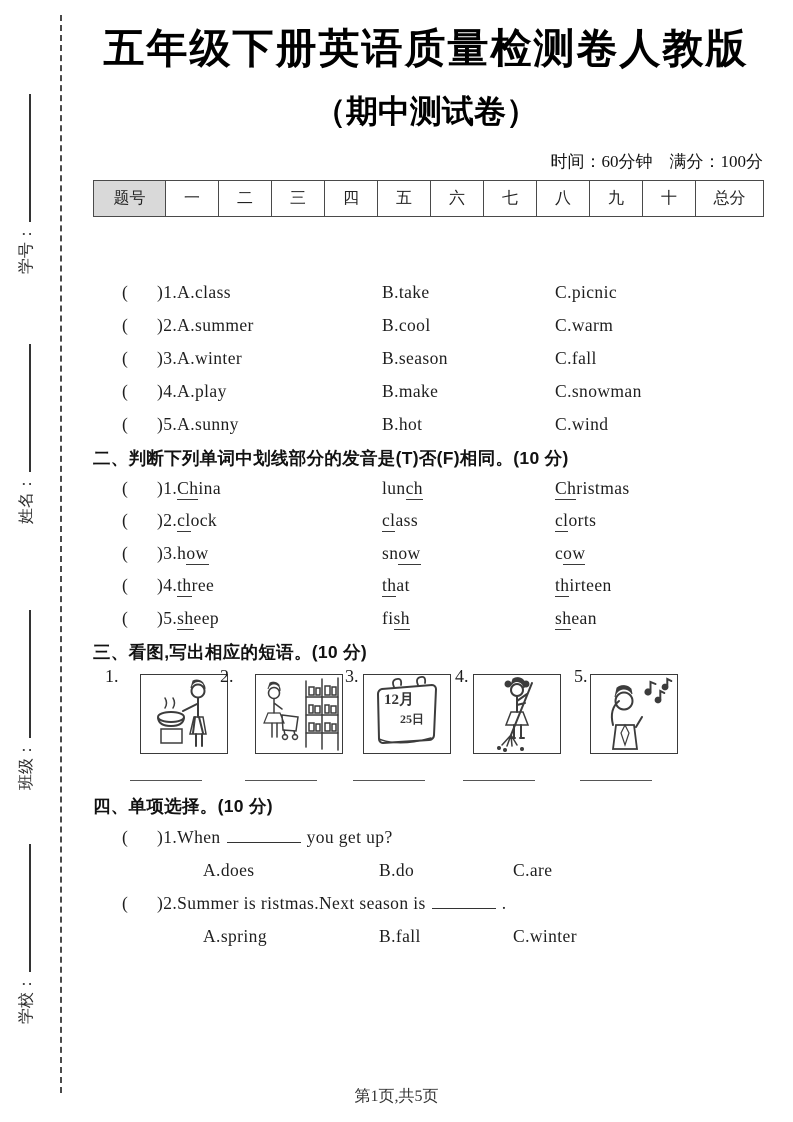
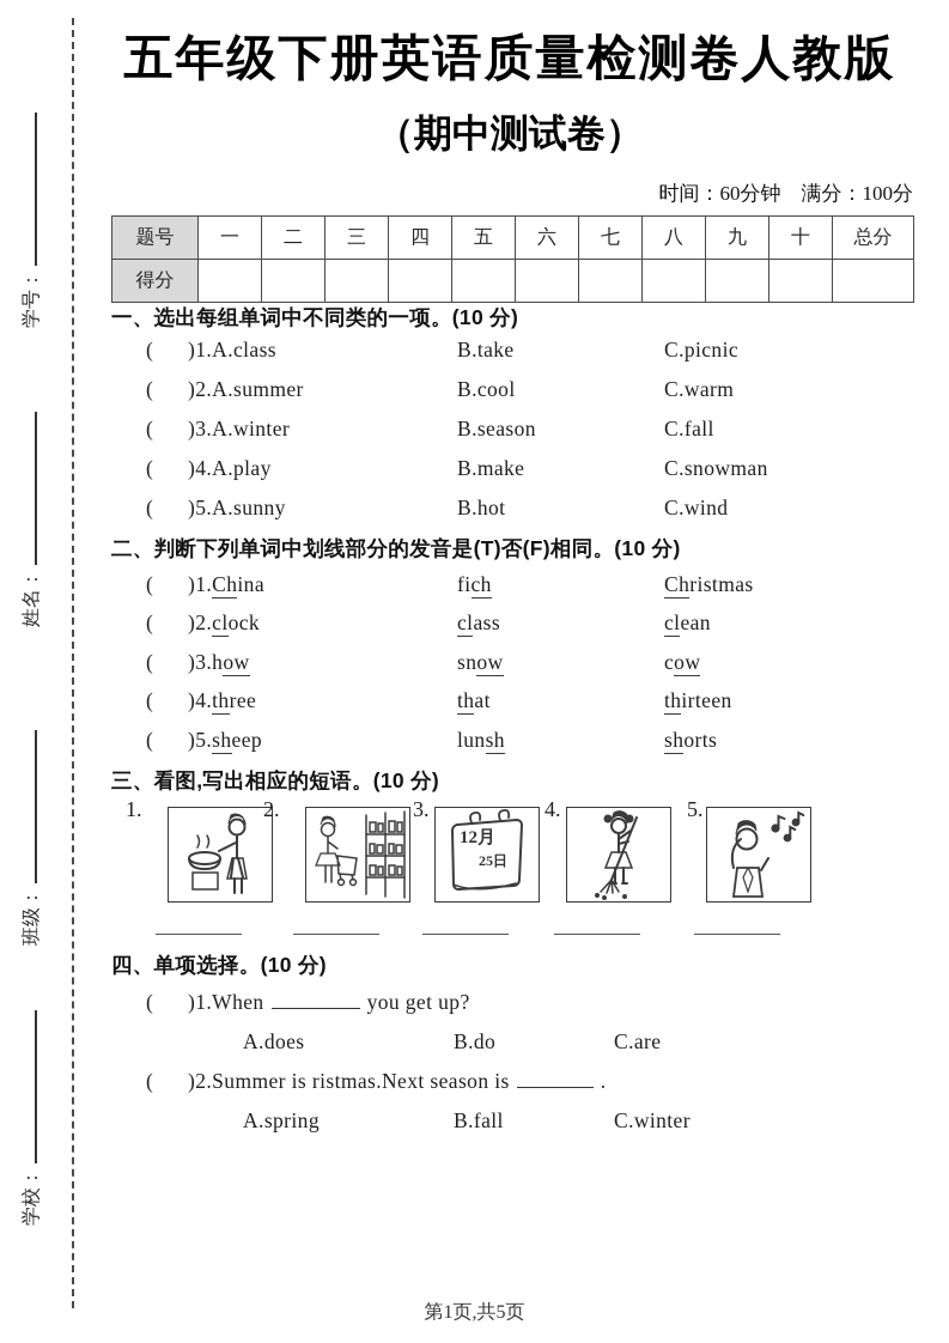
  五年级下册英语质量检测卷人教版
  （期中测试卷）
  时间：60分钟 满分：100分
  题号	一	二	三	四	五	六	七	八	九	十	总分
+ 得分
+ 一、选出每组单词中不同类的一项。(10 分)
  (
  )1.A.class
  B.take
  C.picnic
  (
  )2.A.summer
  B.cool
  C.warm
  (
  )3.A.winter
  B.season
  C.fall
  (
  )4.A.play
  B.make
  C.snowman
  (
  )5.A.sunny
  B.hot
  C.wind
  二、判断下列单词中划线部分的发音是(T)否(F)相同。(10 分)
  (
  )1.China
- lunch
+ fich
  Christmas
  (
  )2.clock
  class
- clorts
+ clean
  (
  )3.how
  snow
  cow
  (
  )4.three
  that
  thirteen
  (
  )5.sheep
- fish
+ lunsh
- shean
+ shorts
  三、看图,写出相应的短语。(10 分)
  1.
  2.
  3.
  12月
  25日
  4.
  5.
  四、单项选择。(10 分)
  (
  )1.When you get up?
  A.does
  B.do
  C.are
  (
  )2.Summer is ristmas.Next season is .
  A.spring
  B.fall
  C.winter
  第1页,共5页
